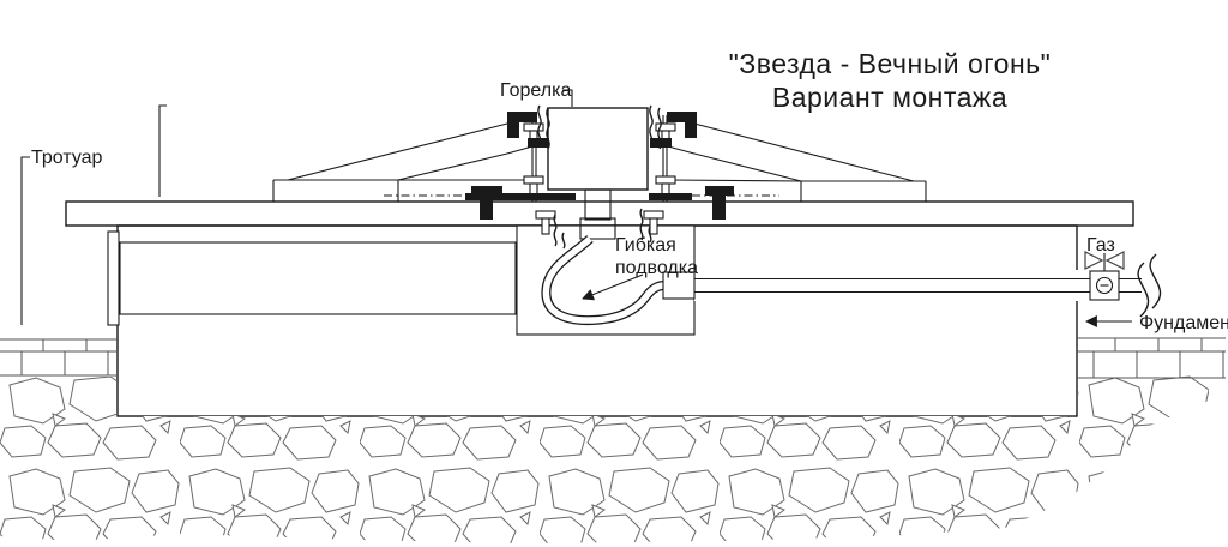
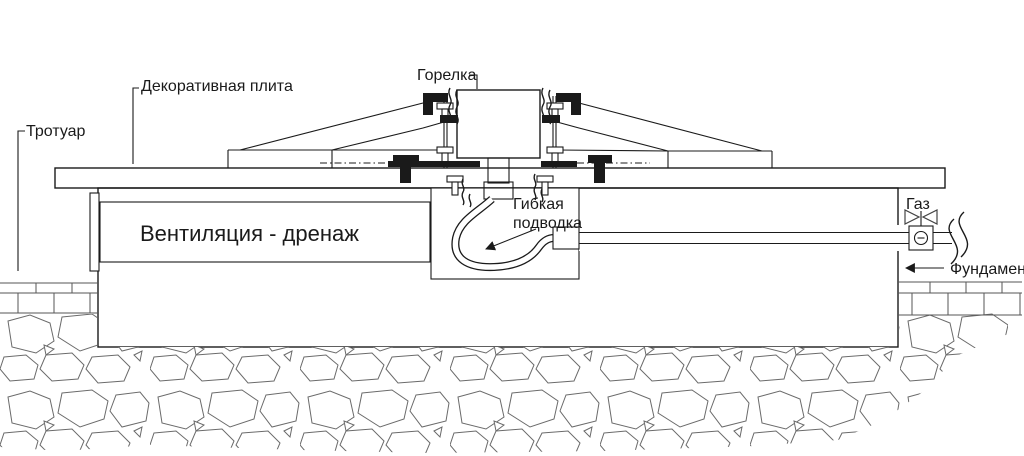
- "Звезда - Вечный огонь"
- Вариант монтажа
  Горелка
+ Декоративная плита
  Тротуар
+ Вентиляция - дренаж
  Гибкая
  подводка
  Газ
  Фундамен
